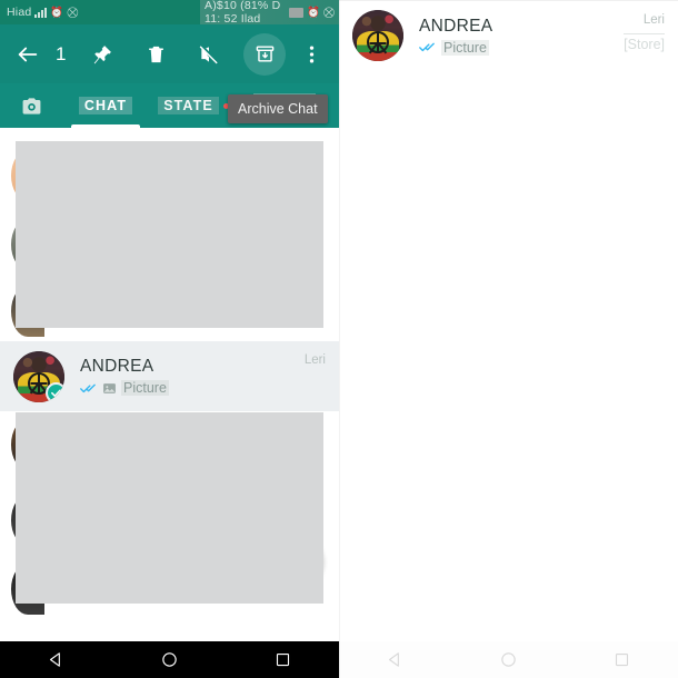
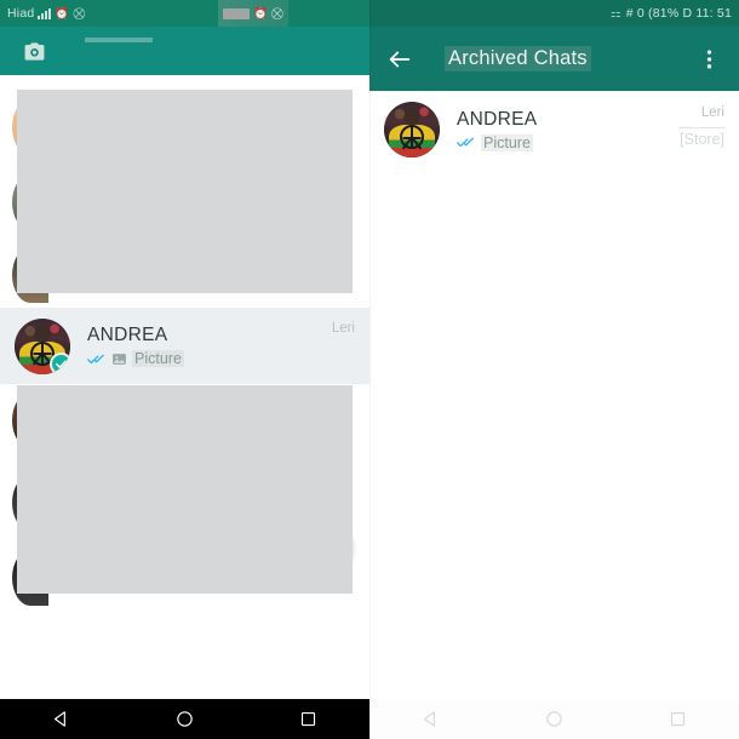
  Hiad
  ⏰
  ⛒
- A)$10 (81% D 11: 52 Ilad
  ⏰
  ⛒
- 1
- CHAT
- STATE
- Archive Chat
  ANDREA
  Picture
  Leri
+ ⚏
+ # 0 (81% D 11: 51
+ Archived Chats
  ANDREA
  Picture
  Leri
  [Store]
